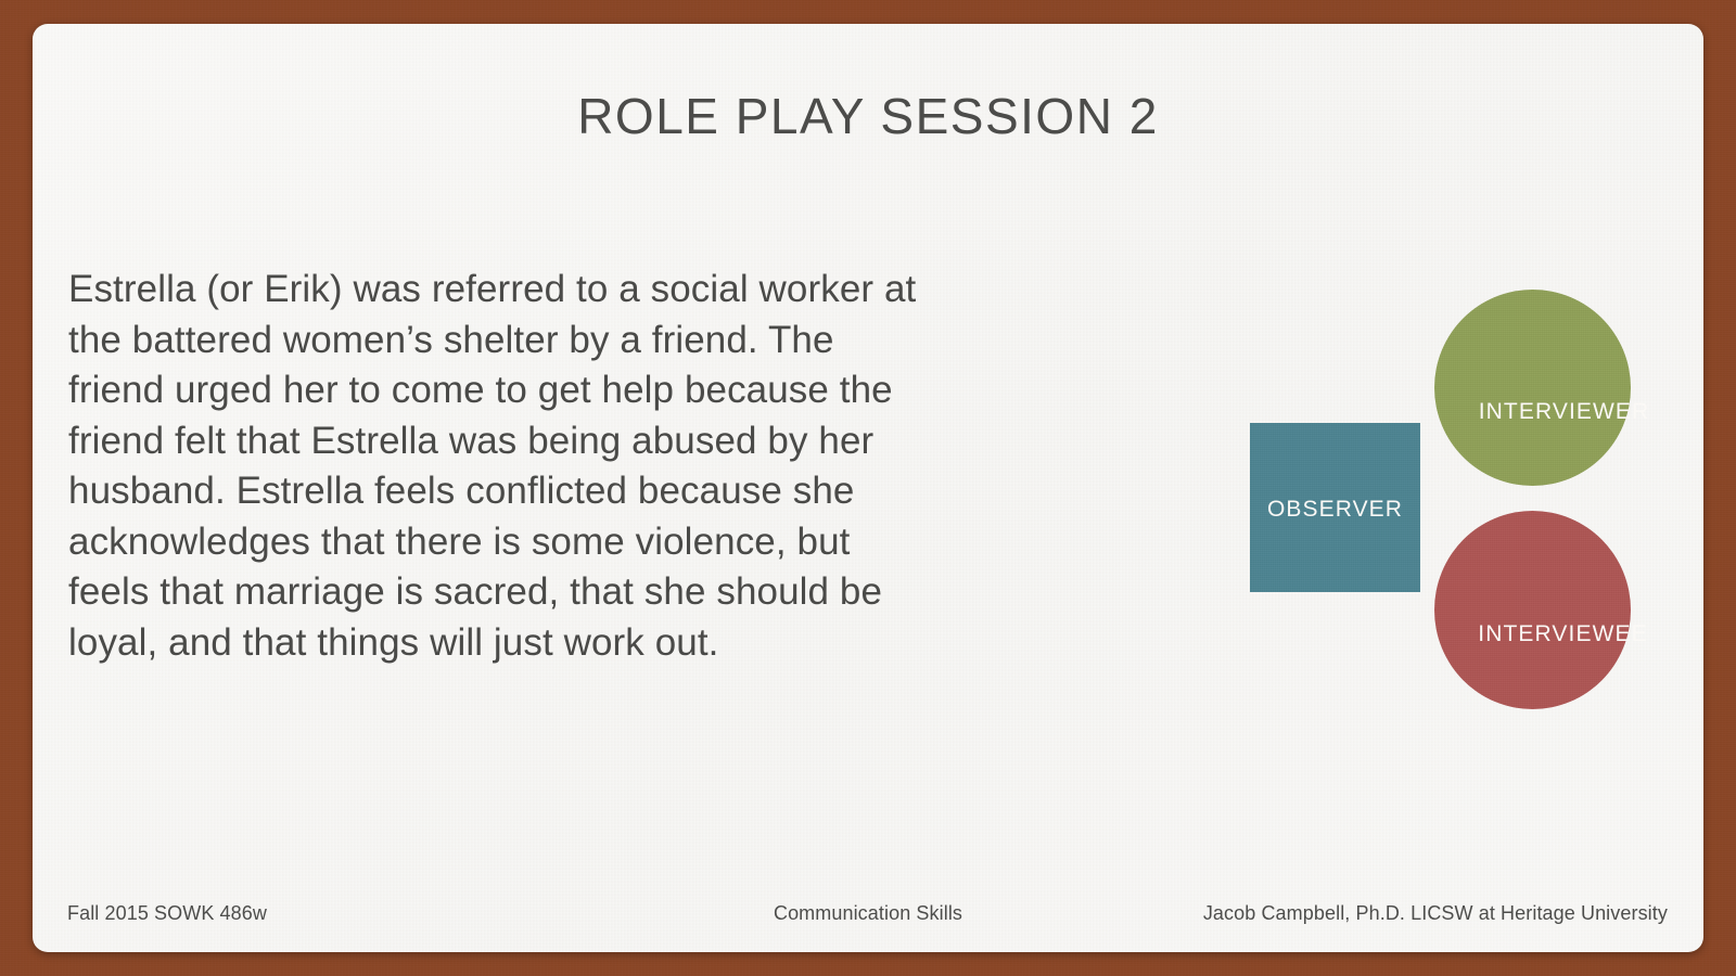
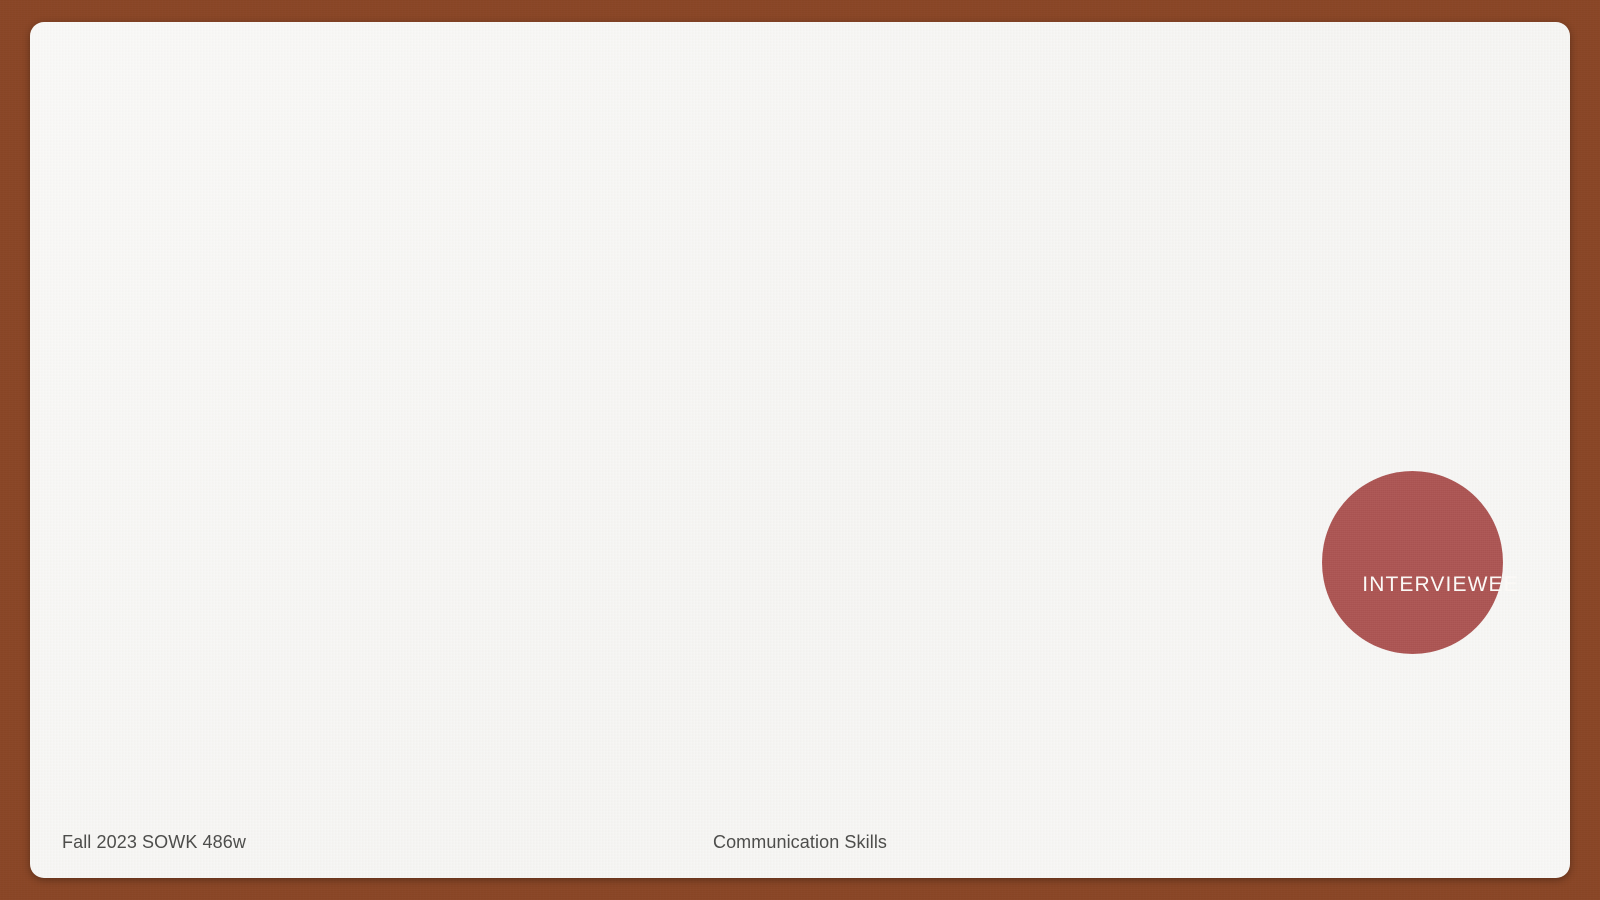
- ROLE PLAY SESSION 2
- Estrella (or Erik) was referred to a social worker at the battered women’s shelter by a friend. The friend urged her to come to get help because the friend felt that Estrella was being abused by her husband. Estrella feels conflicted because she acknowledges that there is some violence, but feels that marriage is sacred, that she should be loyal, and that things will just work out.
- OBSERVER
- INTERVIEWER
  INTERVIEWEE
- Fall 2015 SOWK 486w
+ Fall 2023 SOWK 486w
  Communication Skills
- Jacob Campbell, Ph.D. LICSW at Heritage University
